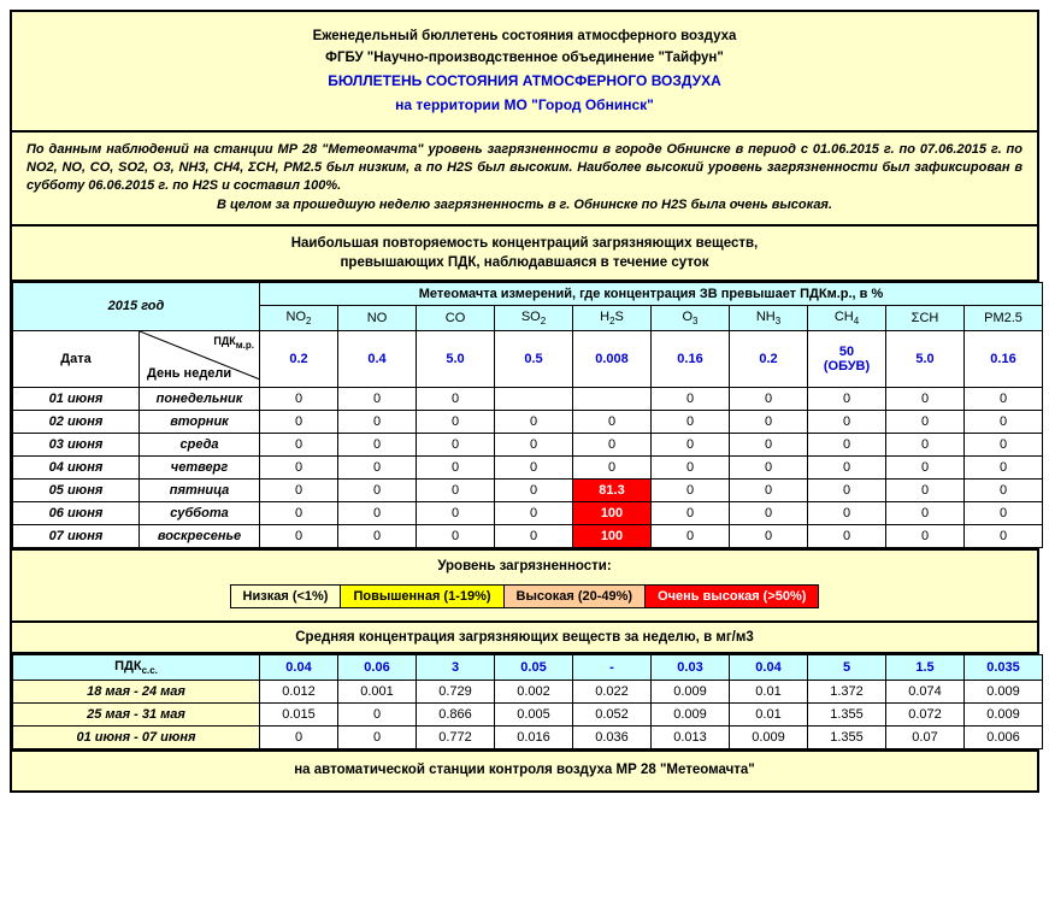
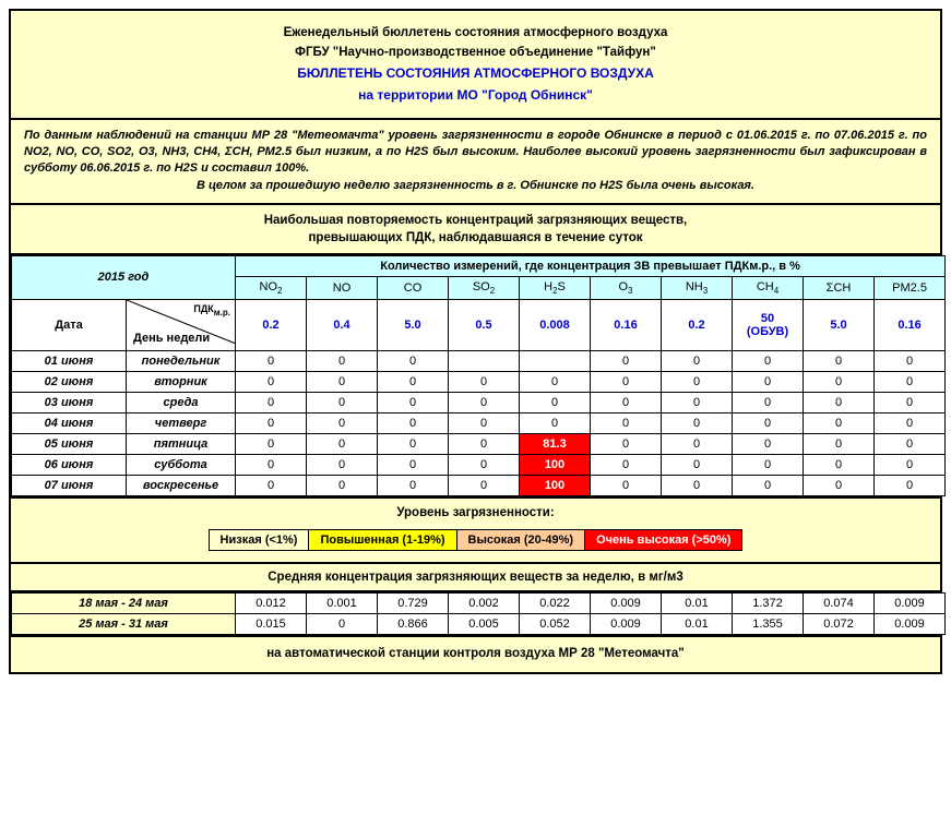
  Еженедельный бюллетень состояния атмосферного воздуха
  ФГБУ "Научно-производственное объединение "Тайфун"
  БЮЛЛЕТЕНЬ СОСТОЯНИЯ АТМОСФЕРНОГО ВОЗДУХА
  на территории МО "Город Обнинск"
  По данным наблюдений на станции МР 28 "Метеомачта" уровень загрязненности в городе Обнинске в период с 01.06.2015 г. по 07.06.2015 г. по NO2, NO, CO, SO2, O3, NH3, CH4, ΣCH, PM2.5 был низким, а по H2S был высоким. Наиболее высокий уровень загрязненности был зафиксирован в субботу 06.06.2015 г. по H2S и составил 100%.
  В целом за прошедшую неделю загрязненность в г. Обнинске по H2S была очень высокая.
  Наибольшая повторяемость концентраций загрязняющих веществ,
  превышающих ПДК, наблюдавшаяся в течение суток
- 2015 год	Метеомачта измерений, где концентрация ЗВ превышает ПДКм.р., в %
+ 2015 год	Количество измерений, где концентрация ЗВ превышает ПДКм.р., в %
  NO2	NO	CO	SO2	H2S	O3	NH3	CH4	ΣCH	PM2.5
  Дата	ПДКм.р. День недели	0.2	0.4	5.0	0.5	0.008	0.16	0.2	50 (ОБУВ)	5.0	0.16
  01 июня	понедельник	0	0	0			0	0	0	0	0
  02 июня	вторник	0	0	0	0	0	0	0	0	0	0
  03 июня	среда	0	0	0	0	0	0	0	0	0	0
  04 июня	четверг	0	0	0	0	0	0	0	0	0	0
  05 июня	пятница	0	0	0	0	81.3	0	0	0	0	0
  06 июня	суббота	0	0	0	0	100	0	0	0	0	0
  07 июня	воскресенье	0	0	0	0	100	0	0	0	0	0
  Уровень загрязненности:
  Низкая (<1%)
  Повышенная (1-19%)
  Высокая (20-49%)
  Очень высокая (>50%)
  Средняя концентрация загрязняющих веществ за неделю, в мг/м3
- ПДКс.с.	0.04	0.06	3	0.05	-	0.03	0.04	5	1.5	0.035
  18 мая - 24 мая	0.012	0.001	0.729	0.002	0.022	0.009	0.01	1.372	0.074	0.009
  25 мая - 31 мая	0.015	0	0.866	0.005	0.052	0.009	0.01	1.355	0.072	0.009
- 01 июня - 07 июня	0	0	0.772	0.016	0.036	0.013	0.009	1.355	0.07	0.006
  на автоматической станции контроля воздуха МР 28 "Метеомачта"
